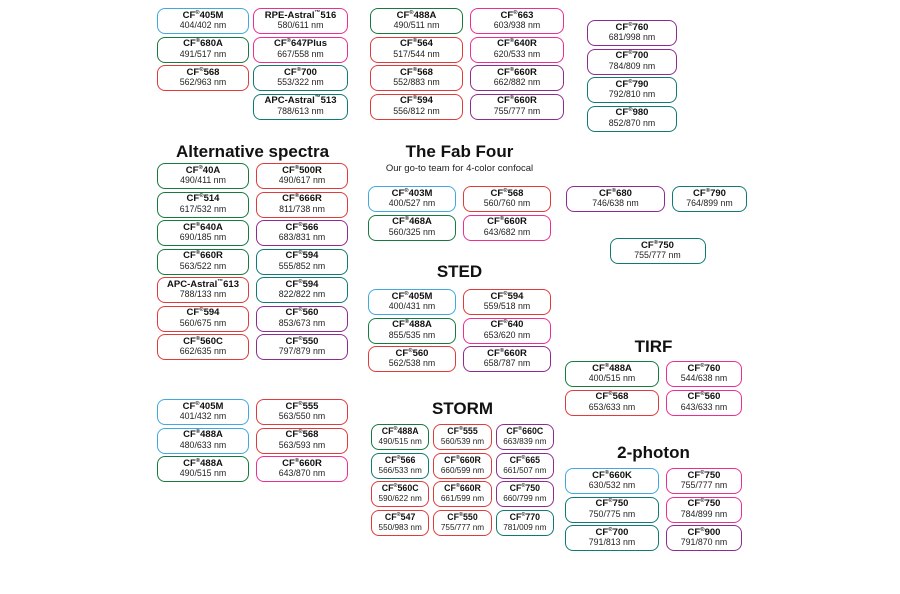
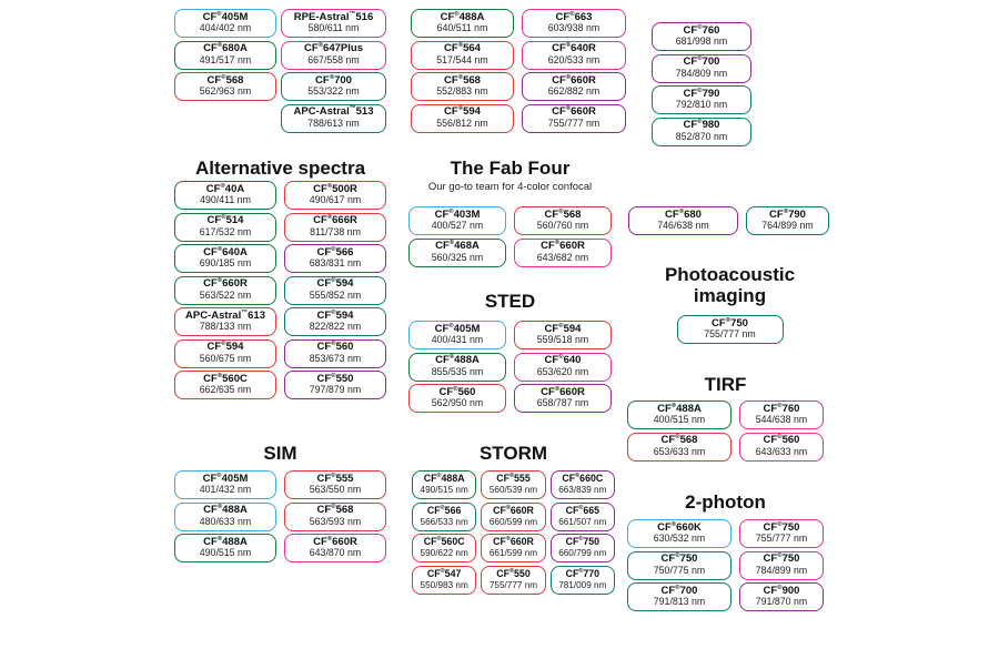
  CF 405M
  404/402 nm
  CF 680A
  491/517 nm
  CF 568
  562/963 nm
  RPE-Astral 516
  580/611 nm
  CF 647Plus
  667/558 nm
  CF 700
  553/322 nm
  APC-Astral 513
  788/613 nm
  CF 488A
- 490/511 nm
+ 640/511 nm
  CF 564
  517/544 nm
  CF 568
  552/883 nm
  CF 594
  556/812 nm
  CF 663
  603/938 nm
  CF 640R
  620/533 nm
  CF 660R
  662/882 nm
  CF 660R
  755/777 nm
  CF 760
  681/998 nm
  CF 700
  784/809 nm
  CF 790
  792/810 nm
  CF 980
  852/870 nm
  Alternative spectra
  CF 40A
  490/411 nm
  CF 500R
  490/617 nm
  CF 514
  617/532 nm
  CF 666R
  811/738 nm
  CF 640A
  690/185 nm
  CF 566
  683/831 nm
  CF 660R
  563/522 nm
  CF 594
  555/852 nm
  APC-Astral 613
  788/133 nm
  CF 594
  822/822 nm
  CF 594
  560/675 nm
  CF 560
  853/673 nm
  CF 560C
  662/635 nm
  CF 550
  797/879 nm
  The Fab Four
  Our go-to team for 4-color confocal
  CF 403M
  400/527 nm
  CF 568
  560/760 nm
  CF 468A
  560/325 nm
  CF 660R
  643/682 nm
  STED
  CF 405M
  400/431 nm
  CF 594
  559/518 nm
  CF 488A
  855/535 nm
  CF 640
  653/620 nm
  CF 560
- 562/538 nm
+ 562/950 nm
  CF 660R
  658/787 nm
  CF 680
  746/638 nm
  CF 790
  764/899 nm
+ Photoacoustic imaging
  CF 750
  755/777 nm
  TIRF
  CF 488A
  400/515 nm
  CF 760
  544/638 nm
  CF 568
  653/633 nm
  CF 560
  643/633 nm
+ SIM
  CF 405M
  401/432 nm
  CF 555
  563/550 nm
  CF 488A
  480/633 nm
  CF 568
  563/593 nm
  CF 488A
  490/515 nm
  CF 660R
  643/870 nm
  STORM
  CF 488A
  490/515 nm
  CF 555
  560/539 nm
  CF 660C
  663/839 nm
  CF 566
  566/533 nm
  CF 660R
  660/599 nm
  CF 665
  661/507 nm
  CF 560C
  590/622 nm
  CF 660R
  661/599 nm
  CF 750
  660/799 nm
  CF 547
  550/983 nm
  CF 550
  755/777 nm
  CF 770
  781/009 nm
  2-photon
  CF 660K
  630/532 nm
  CF 750
  755/777 nm
  CF 750
  750/775 nm
  CF 750
  784/899 nm
  CF 700
  791/813 nm
  CF 900
  791/870 nm
